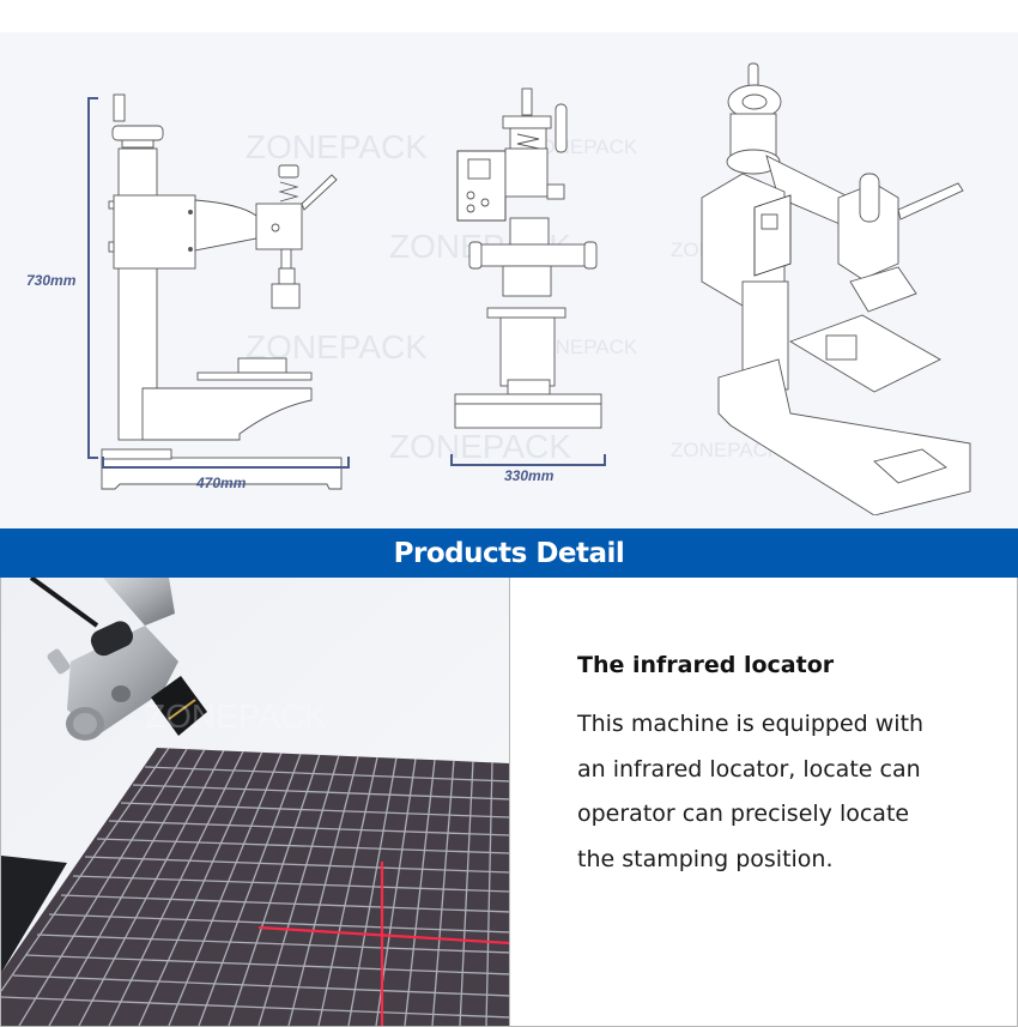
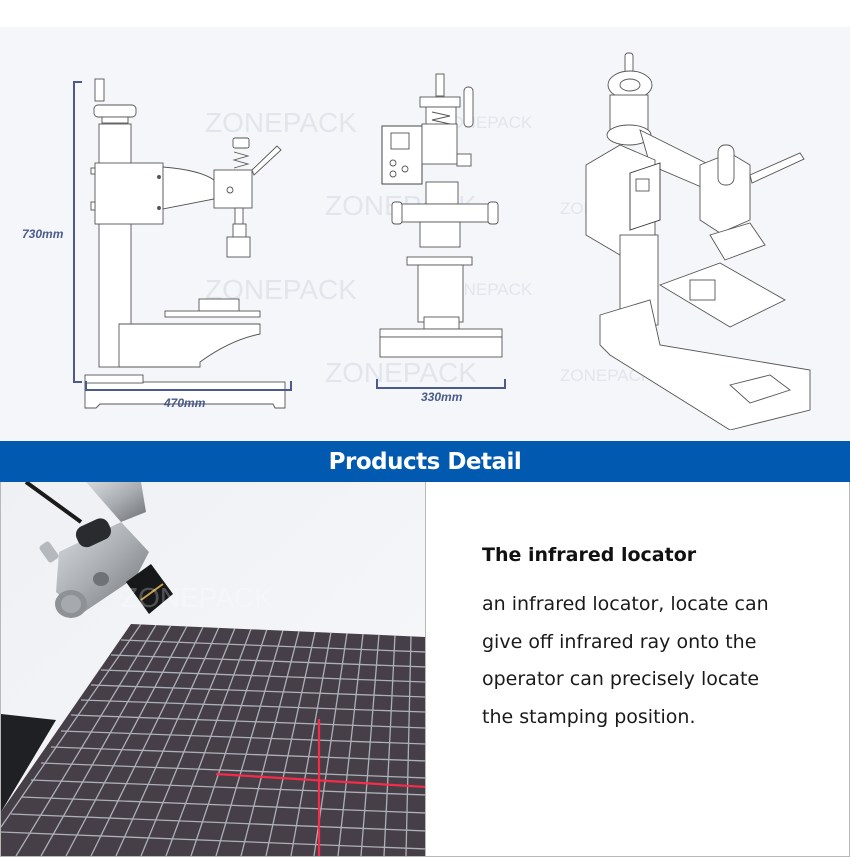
  ZONEPACK
  ZONEPACK
  ZONEPACK
  OEPACK
  NEPACK
  ZONEPAC
  730mm
  470mm
  330mm
  Products Detail
  ZONEPACK
  The infrared locator
- This machine is equipped with
  an infrared locator, locate can
+ give off infrared ray onto the
  operator can precisely locate
  the stamping position.
